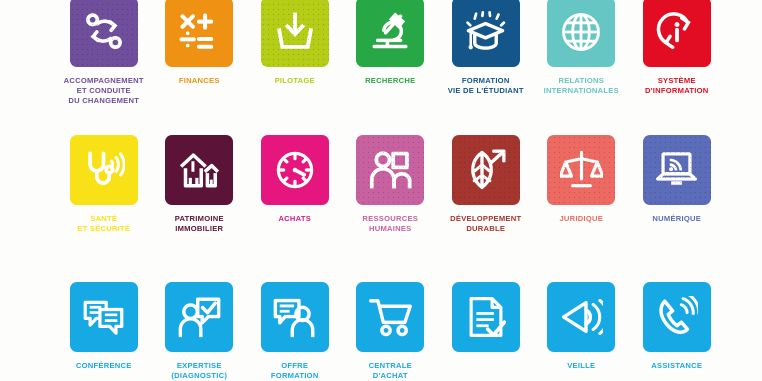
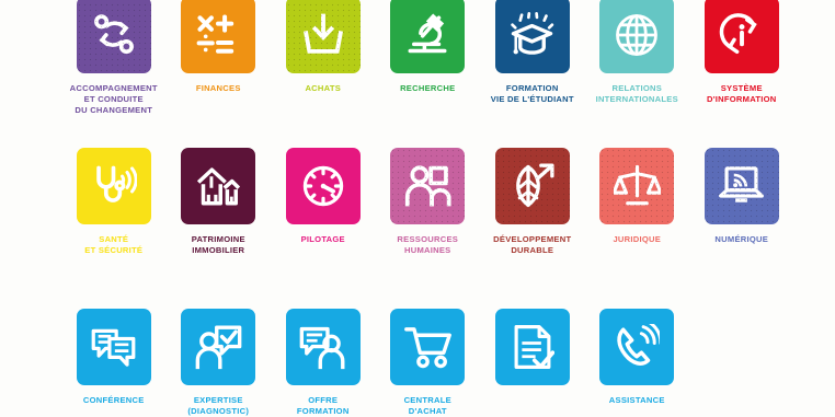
  ACCOMPAGNEMENT
  ET CONDUITE
  DU CHANGEMENT
  FINANCES
- PILOTAGE
+ ACHATS
  RECHERCHE
  FORMATION
  VIE DE L'ÉTUDIANT
  RELATIONS
  INTERNATIONALES
  SYSTÈME
  D'INFORMATION
  SANTÉ
  ET SÉCURITÉ
  PATRIMOINE
  IMMOBILIER
- ACHATS
+ PILOTAGE
  RESSOURCES
  HUMAINES
  DÉVELOPPEMENT
  DURABLE
  JURIDIQUE
  NUMÉRIQUE
  CONFÉRENCE
  EXPERTISE
  (DIAGNOSTIC)
  OFFRE
  FORMATION
  CENTRALE
  D'ACHAT
- VEILLE
  ASSISTANCE
